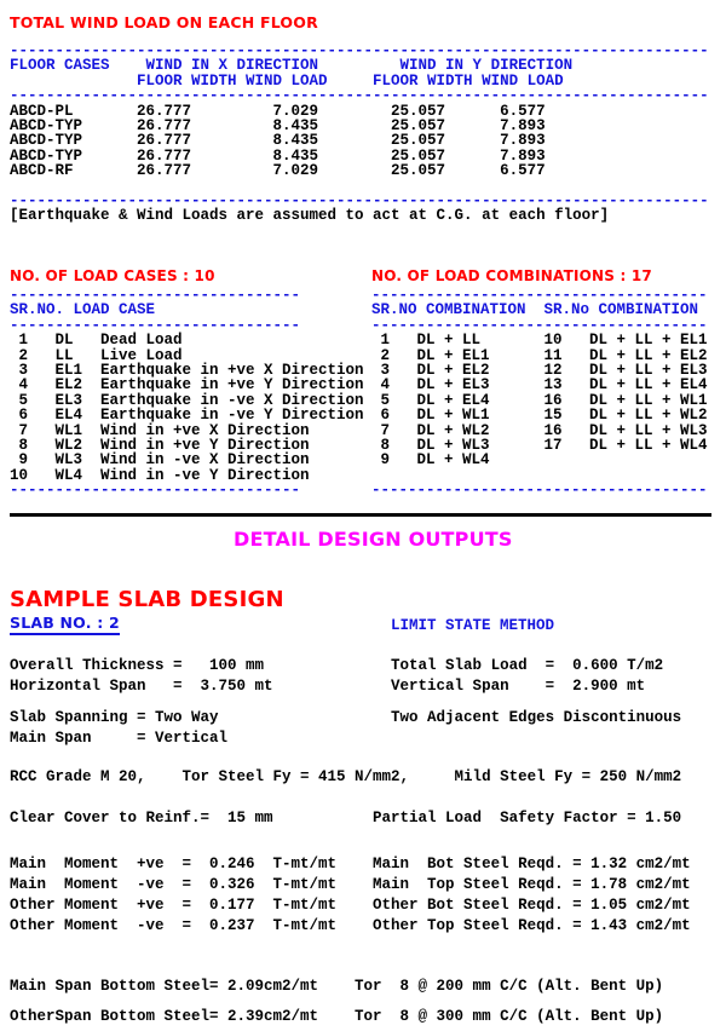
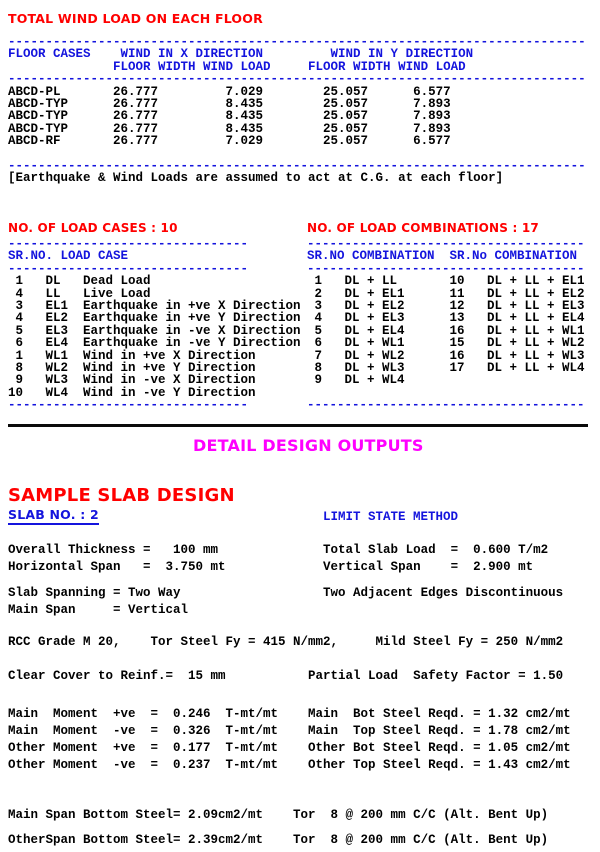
  TOTAL WIND LOAD ON EACH FLOOR
  -----------------------------------------------------------------------------
  FLOOR CASES WIND IN X DIRECTION WIND IN Y DIRECTION
  FLOOR WIDTH WIND LOAD FLOOR WIDTH WIND LOAD
  -----------------------------------------------------------------------------
  ABCD-PL 26.777 7.029 25.057 6.577
  ABCD-TYP 26.777 8.435 25.057 7.893
  ABCD-TYP 26.777 8.435 25.057 7.893
  ABCD-TYP 26.777 8.435 25.057 7.893
  ABCD-RF 26.777 7.029 25.057 6.577
  -----------------------------------------------------------------------------
  [Earthquake & Wind Loads are assumed to act at C.G. at each floor]
  NO. OF LOAD CASES : 10
  NO. OF LOAD COMBINATIONS : 17
  --------------------------------
  SR.NO. LOAD CASE
  --------------------------------
  1 DL Dead Load
- 2 LL Live Load
+ 4 LL Live Load
  3 EL1 Earthquake in +ve X Direction
  4 EL2 Earthquake in +ve Y Direction
  5 EL3 Earthquake in -ve X Direction
  6 EL4 Earthquake in -ve Y Direction
- 7 WL1 Wind in +ve X Direction
+ 1 WL1 Wind in +ve X Direction
  8 WL2 Wind in +ve Y Direction
  9 WL3 Wind in -ve X Direction
  10 WL4 Wind in -ve Y Direction
  --------------------------------
  -------------------------------------
  SR.NO COMBINATION SR.No COMBINATION
  -------------------------------------
  1 DL + LL 10 DL + LL + EL1
  2 DL + EL1 11 DL + LL + EL2
  3 DL + EL2 12 DL + LL + EL3
  4 DL + EL3 13 DL + LL + EL4
  5 DL + EL4 16 DL + LL + WL1
  6 DL + WL1 15 DL + LL + WL2
  7 DL + WL2 16 DL + LL + WL3
  8 DL + WL3 17 DL + LL + WL4
  9 DL + WL4
  -------------------------------------
  DETAIL DESIGN OUTPUTS
  SAMPLE SLAB DESIGN
  SLAB NO. : 2
  LIMIT STATE METHOD
  Overall Thickness = 100 mm Total Slab Load = 0.600 T/m2
  Horizontal Span = 3.750 mt Vertical Span = 2.900 mt
  Slab Spanning = Two Way Two Adjacent Edges Discontinuous
  Main Span = Vertical
  RCC Grade M 20, Tor Steel Fy = 415 N/mm2, Mild Steel Fy = 250 N/mm2
  Clear Cover to Reinf.= 15 mm Partial Load Safety Factor = 1.50
  Main Moment +ve = 0.246 T-mt/mt Main Bot Steel Reqd. = 1.32 cm2/mt
  Main Moment -ve = 0.326 T-mt/mt Main Top Steel Reqd. = 1.78 cm2/mt
  Other Moment +ve = 0.177 T-mt/mt Other Bot Steel Reqd. = 1.05 cm2/mt
  Other Moment -ve = 0.237 T-mt/mt Other Top Steel Reqd. = 1.43 cm2/mt
  Main Span Bottom Steel= 2.09cm2/mt Tor 8 @ 200 mm C/C (Alt. Bent Up)
- OtherSpan Bottom Steel= 2.39cm2/mt Tor 8 @ 300 mm C/C (Alt. Bent Up)
+ OtherSpan Bottom Steel= 2.39cm2/mt Tor 8 @ 200 mm C/C (Alt. Bent Up)
